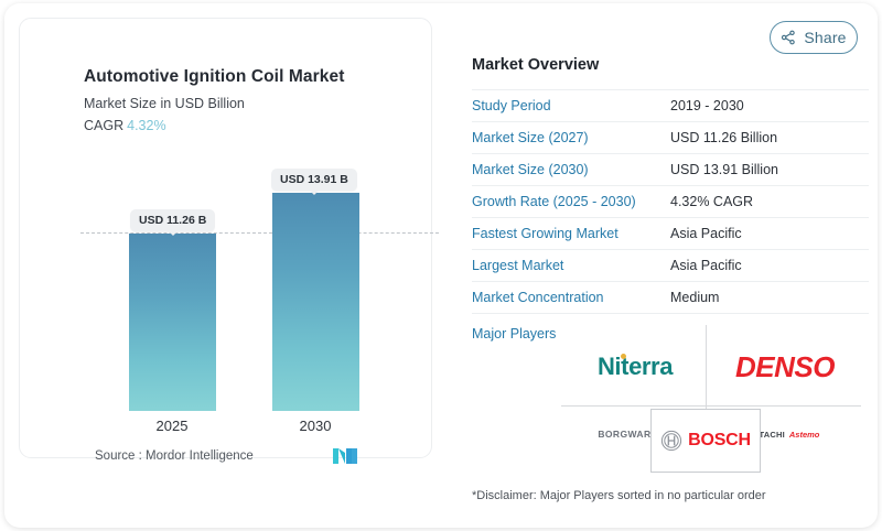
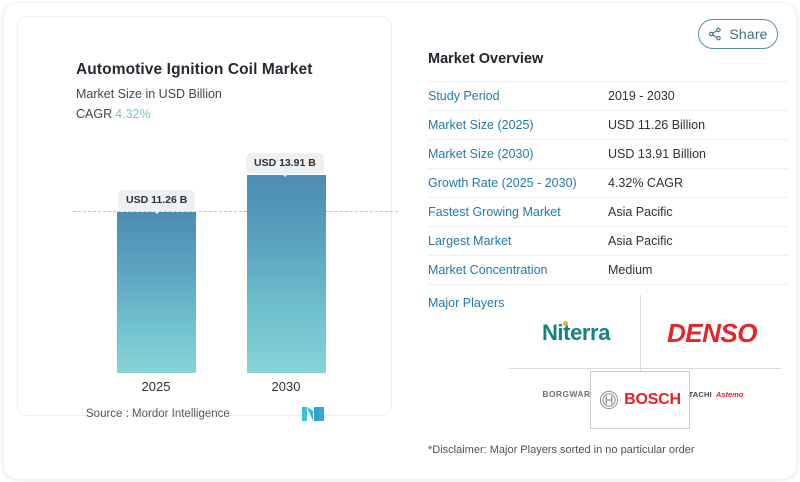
  Share
  Automotive Ignition Coil Market
  Market Size in USD Billion
  CAGR 4.32%
  USD 11.26 B
  USD 13.91 B
  2025
  2030
  Source : Mordor Intelligence
  Market Overview
  Study Period
  2019 - 2030
- Market Size (2027)
+ Market Size (2025)
  USD 11.26 Billion
  Market Size (2030)
  USD 13.91 Billion
  Growth Rate (2025 - 2030)
  4.32% CAGR
  Fastest Growing Market
  Asia Pacific
  Largest Market
  Asia Pacific
  Market Concentration
  Medium
  Major Players
  Niterra
  DENSO
  BORGWAR
  TACHI
  Astemo
  BOSCH
  *Disclaimer: Major Players sorted in no particular order
